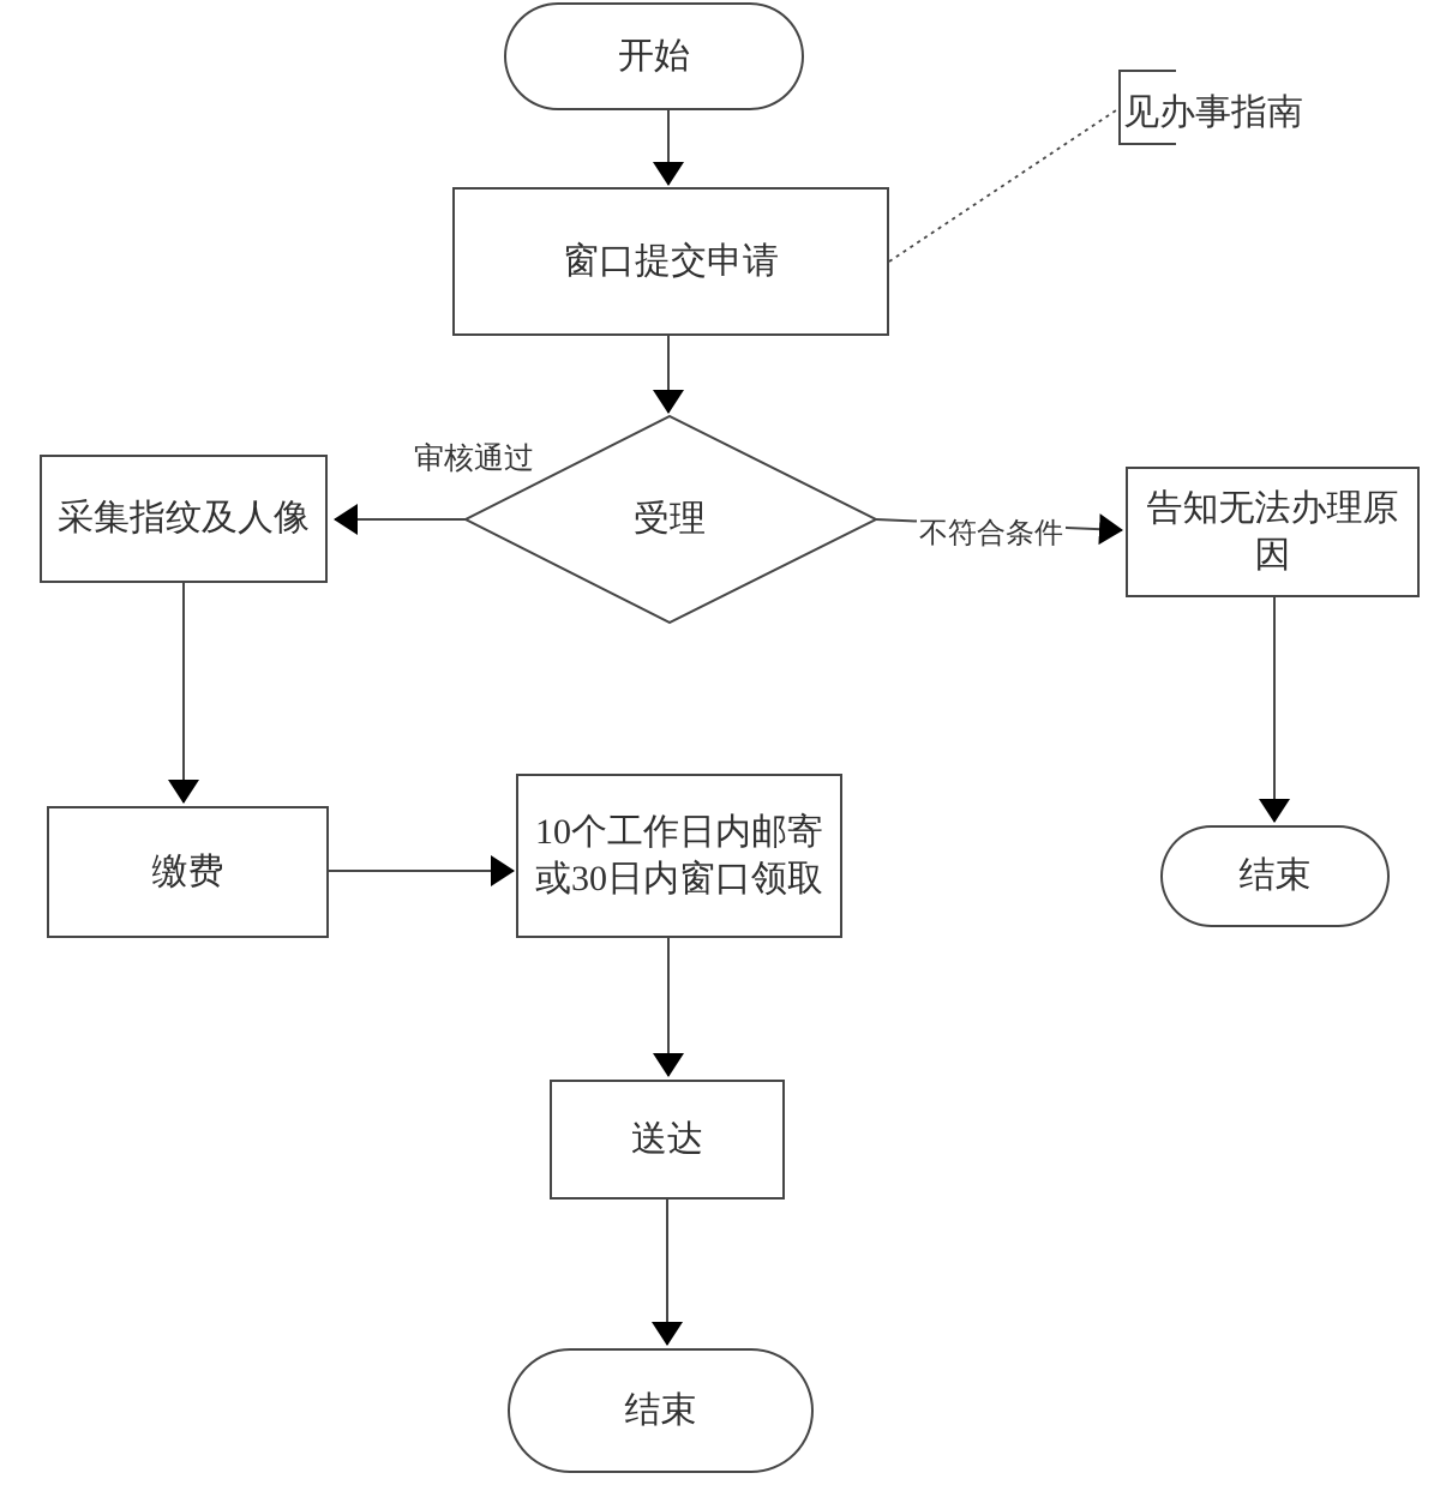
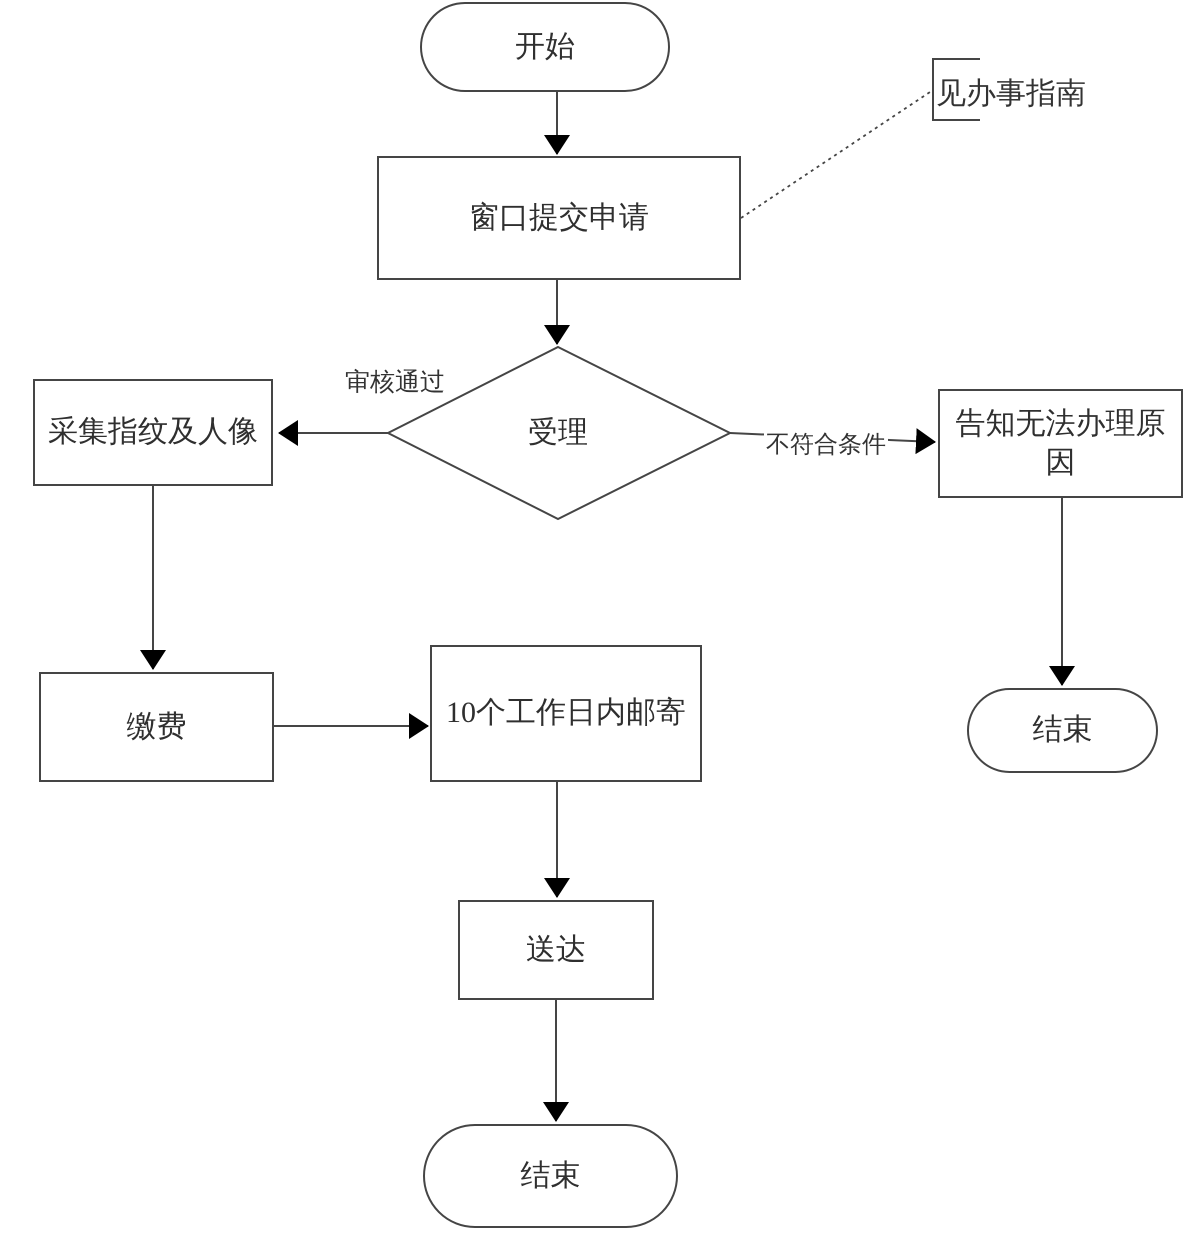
  开始
  窗口提交申请
  受理
  采集指纹及人像
  告知无法办理原
  因
  缴费
  10个工作日内邮寄
- 或30日内窗口领取
  送达
  结束
  结束
  审核通过
  不符合条件
  见办事指南
